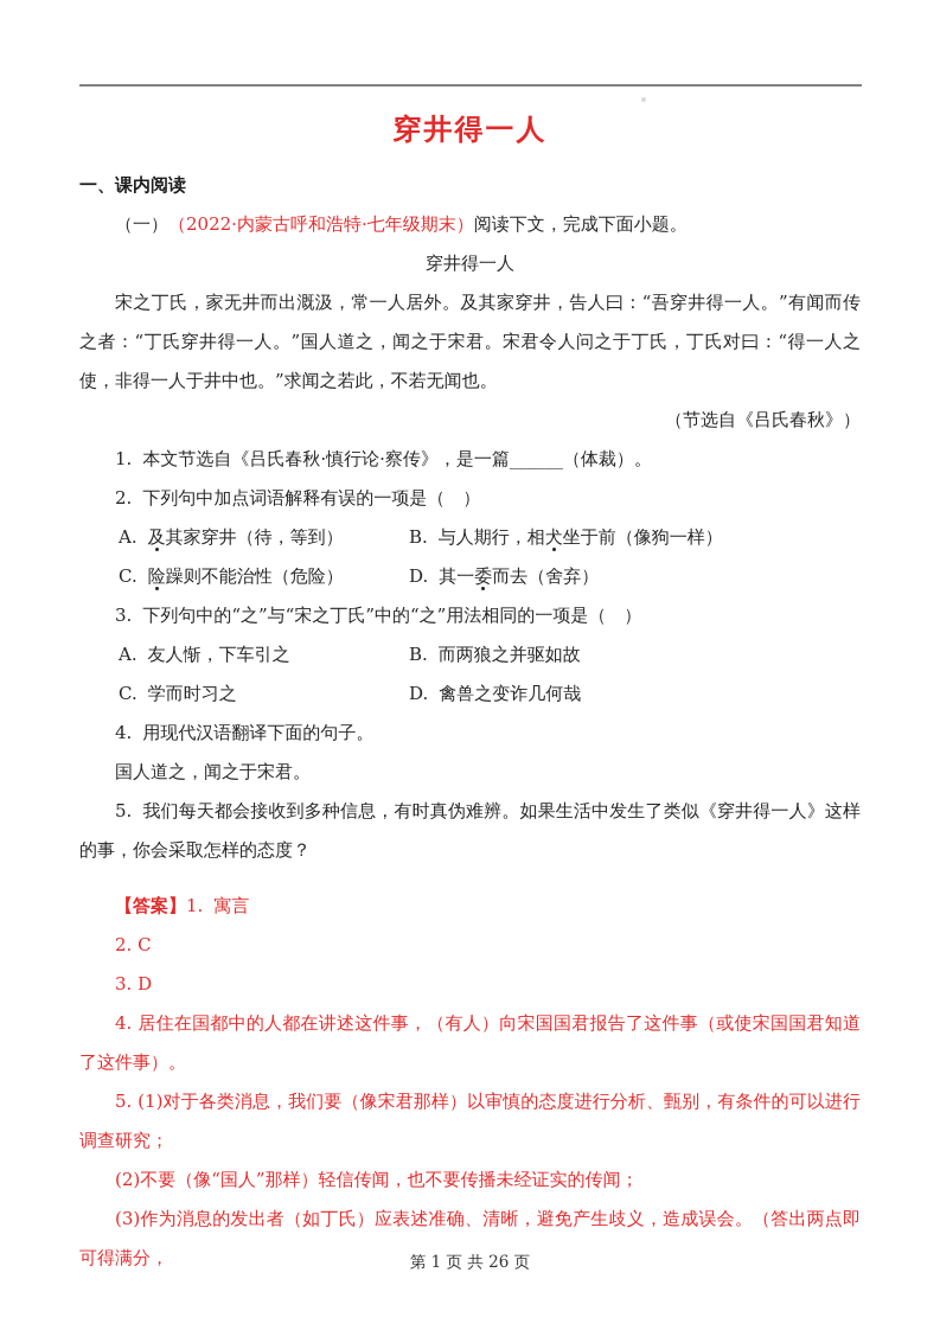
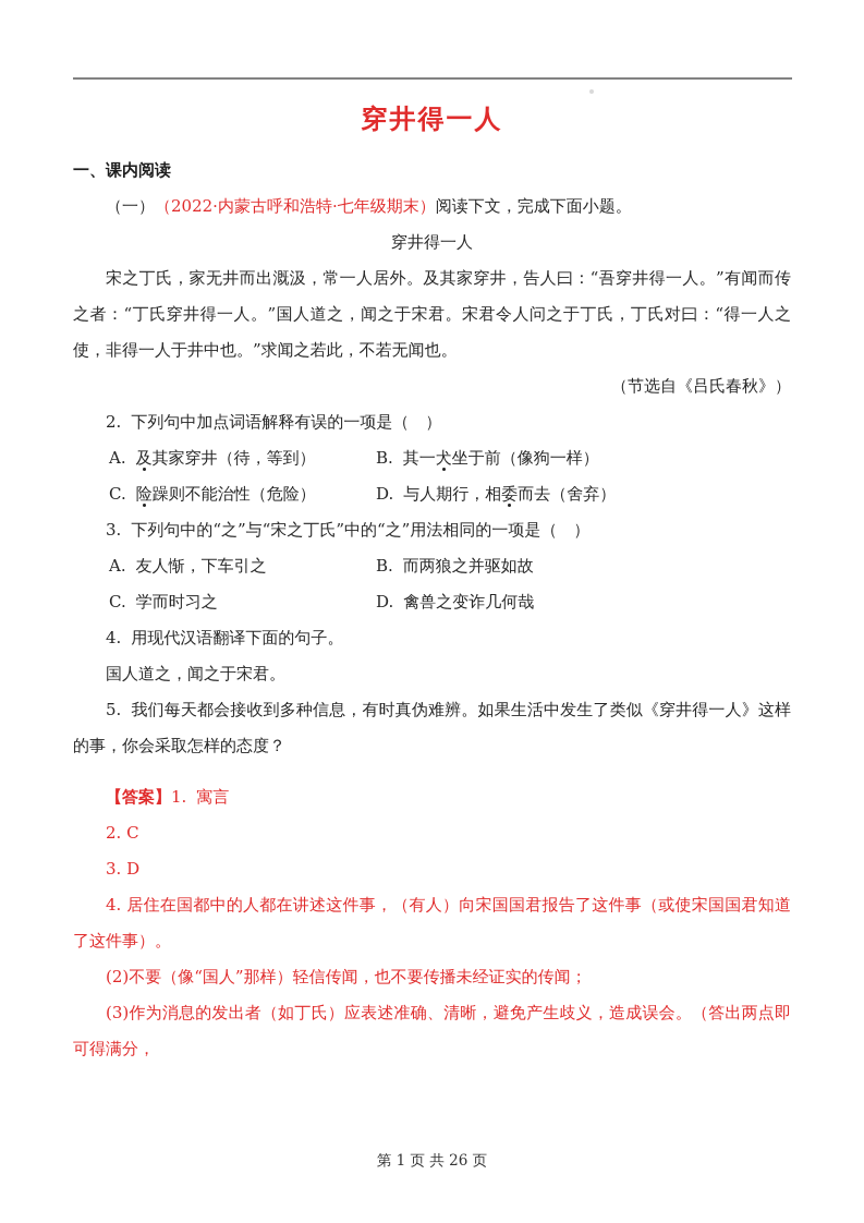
  穿井得一人
  一、课内阅读
  （一）（2022·内蒙古呼和浩特·七年级期末）阅读下文，完成下面小题。
  穿井得一人
  宋之丁氏，家无井而出溉汲，常一人居外。及其家穿井，告人曰：“吾穿井得一人。”有闻而传之者：“丁氏穿井得一人。”国人道之，闻之于宋君。宋君令人问之于丁氏，丁氏对曰：“得一人之使，非得一人于井中也。”求闻之若此，不若无闻也。
  （节选自《吕氏春秋》）
- 1. 本文节选自《吕氏春秋·慎行论·察传》，是一篇______（体裁）。
  2. 下列句中加点词语解释有误的一项是（ ）
  A. 及其家穿井（待，等到）
- B. 与人期行，相犬坐于前（像狗一样）
+ B. 其一犬坐于前（像狗一样）
  C. 险躁则不能治性（危险）
- D. 其一委而去（舍弃）
+ D. 与人期行，相委而去（舍弃）
  3. 下列句中的“之”与“宋之丁氏”中的“之”用法相同的一项是（ ）
  A. 友人惭，下车引之
  B. 而两狼之并驱如故
  C. 学而时习之
  D. 禽兽之变诈几何哉
  4. 用现代汉语翻译下面的句子。
  国人道之，闻之于宋君。
  5. 我们每天都会接收到多种信息，有时真伪难辨。如果生活中发生了类似《穿井得一人》这样的事，你会采取怎样的态度？
  【答案】1. 寓言
  2. C
  3. D
  4. 居住在国都中的人都在讲述这件事，（有人）向宋国国君报告了这件事（或使宋国国君知道了这件事）。
- 5. (1)对于各类消息，我们要（像宋君那样）以审慎的态度进行分析、甄别，有条件的可以进行调查研究；
  (2)不要（像“国人”那样）轻信传闻，也不要传播未经证实的传闻；
  (3)作为消息的发出者（如丁氏）应表述准确、清晰，避免产生歧义，造成误会。（答出两点即可得满分，
  第 1 页 共 26 页
